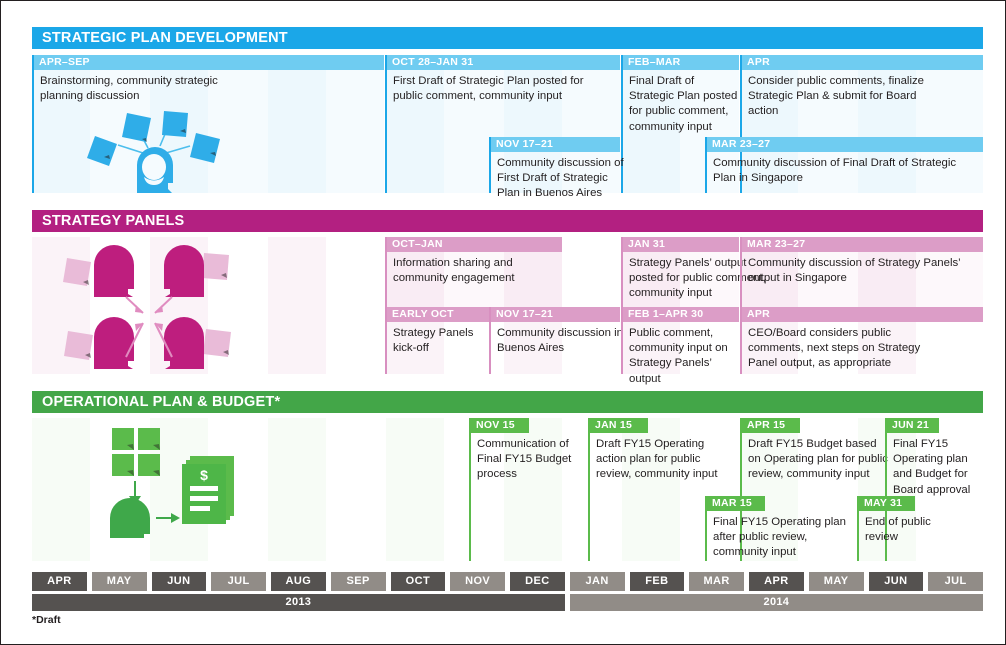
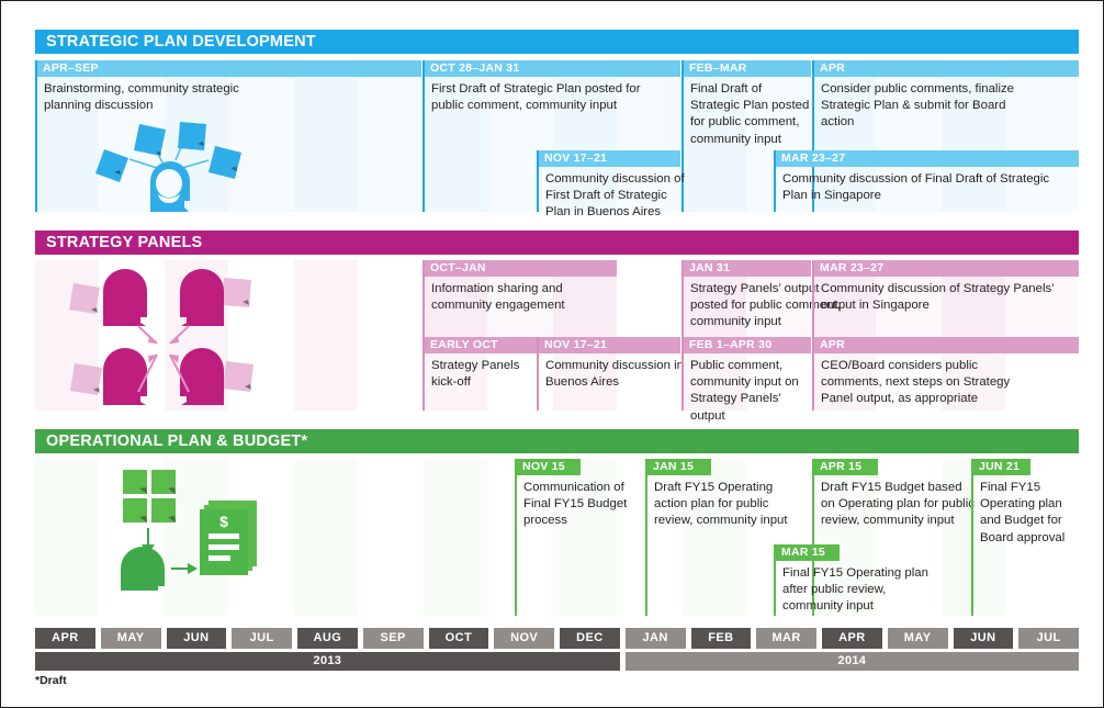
  STRATEGIC PLAN DEVELOPMENT
  APR–SEP
  Brainstorming, community strategic planning discussion
  OCT 28–JAN 31
  First Draft of Strategic Plan posted for public comment, community input
  FEB–MAR
  Final Draft of Strategic Plan posted for public comment, community input
  APR
  Consider public comments, finalize Strategic Plan & submit for Board action
  NOV 17–21
  Community discussion of First Draft of Strategic Plan in Buenos Aires
  MAR 23–27
  Community discussion of Final Draft of Strategic Plan in Singapore
  STRATEGY PANELS
  OCT–JAN
  Information sharing and community engagement
  JAN 31
  Strategy Panels’ output posted for public comment, community input
  MAR 23–27
  Community discussion of Strategy Panels’ output in Singapore
  EARLY OCT
  Strategy Panels kick-off
  NOV 17–21
  Community discussion in Buenos Aires
  FEB 1–APR 30
  Public comment, community input on Strategy Panels’ output
  APR
  CEO/Board considers public comments, next steps on Strategy Panel output, as appropriate
  OPERATIONAL PLAN & BUDGET*
  $
  NOV 15
  Communication of Final FY15 Budget process
  JAN 15
  Draft FY15 Operating action plan for public review, community input
  APR 15
  Draft FY15 Budget based on Operating plan for public review, community input
  JUN 21
  Final FY15 Operating plan and Budget for Board approval
  MAR 15
  Final FY15 Operating plan after public review, community input
- MAY 31
- End of public review
  APR
  MAY
  JUN
  JUL
  AUG
  SEP
  OCT
  NOV
  DEC
  JAN
  FEB
  MAR
  APR
  MAY
  JUN
  JUL
  2013
  2014
  *Draft
